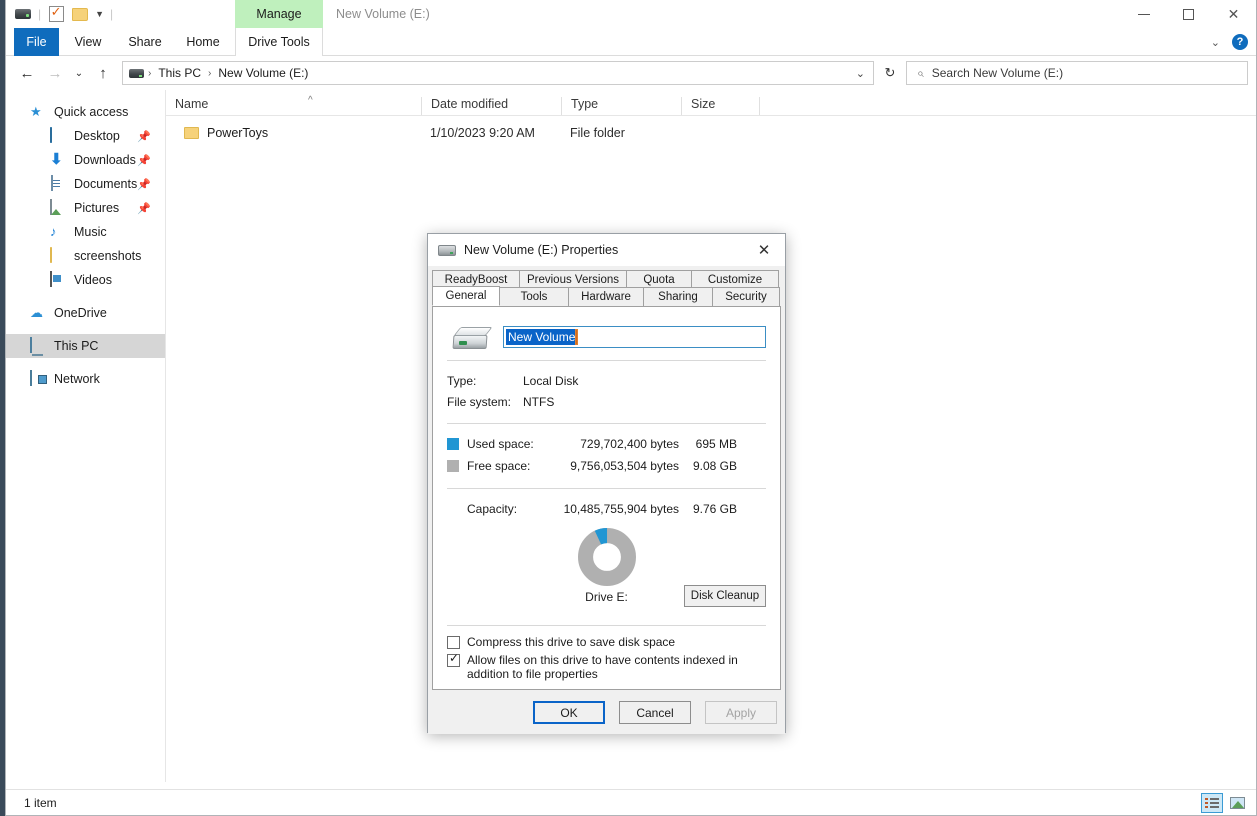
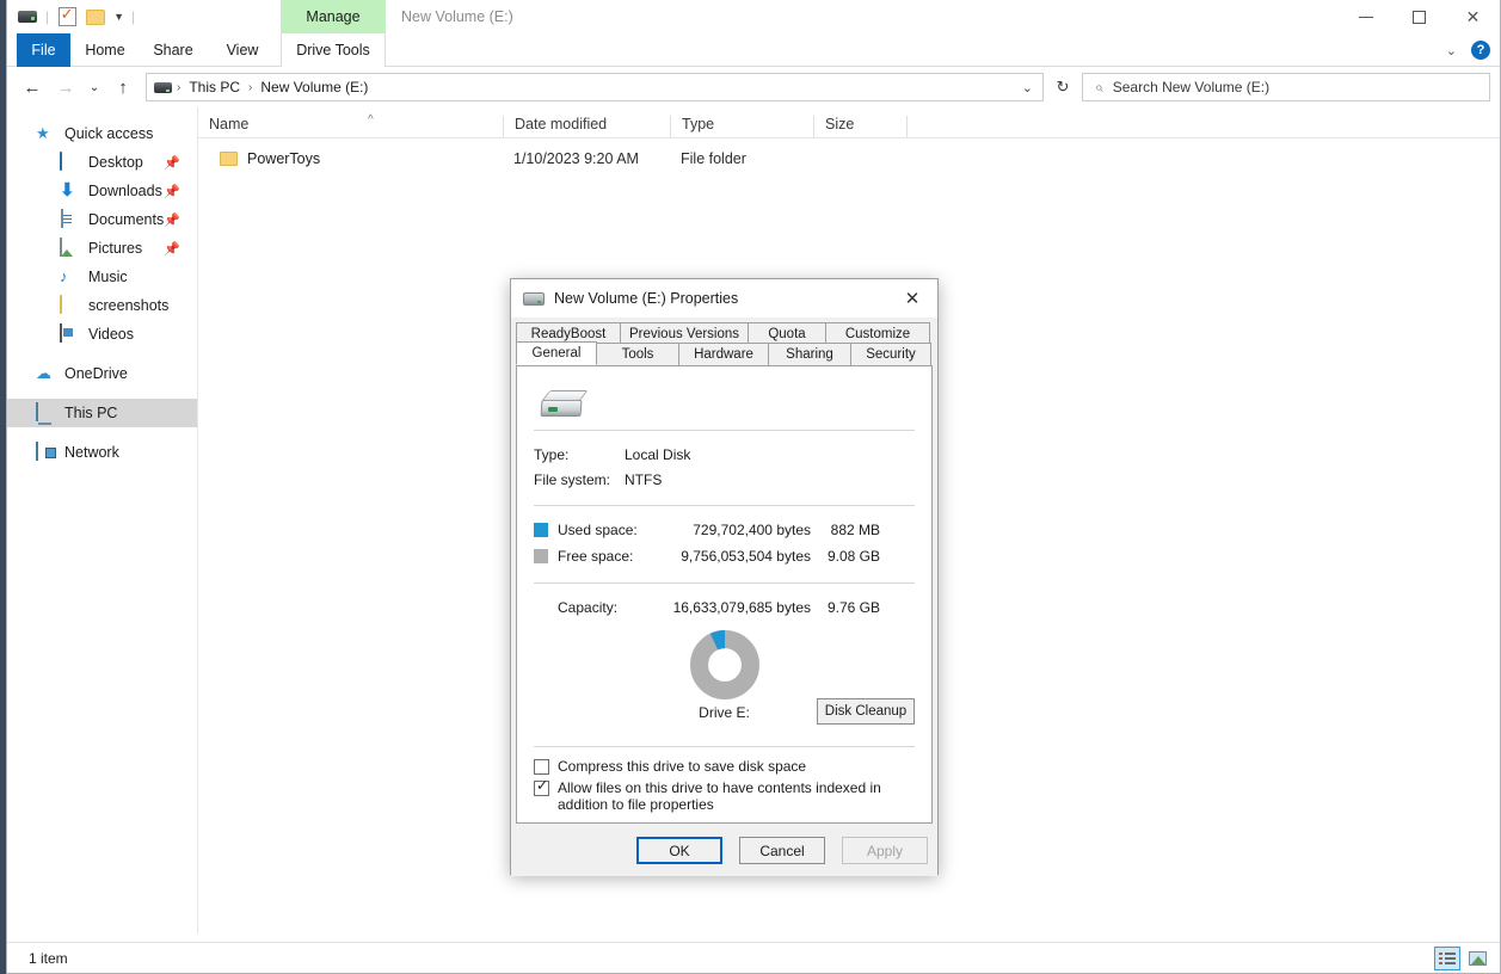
  |
  ▼
  |
  Manage
  New Volume (E:)
  ✕
  File
- View
+ Home
  Share
- Home
+ View
  Drive Tools
  ⌄
  ?
  ←
  →
  ⌄
  ↑
  ›
  This PC
  ›
  New Volume (E:)
  ⌄
  ↻
  Search New Volume (E:)
  ★
  Quick access
  Desktop
  📌
  ⬇
  Downloads
  📌
  Documents
  📌
  Pictures
  📌
  ♪
  Music
  screenshots
  Videos
  ☁
  OneDrive
  This PC
  Network
  ^
  Name
  Date modified
  Type
  Size
  PowerToys
  1/10/2023 9:20 AM
  File folder
  1 item
  New Volume (E:) Properties
  ✕
  ReadyBoost
  Previous Versions
  Quota
  Customize
  General
  Tools
  Hardware
  Sharing
  Security
- New Volume
  Type:
  Local Disk
  File system:
  NTFS
  Used space:
  729,702,400 bytes
- 695 MB
+ 882 MB
  Free space:
  9,756,053,504 bytes
  9.08 GB
  Capacity:
- 10,485,755,904 bytes
+ 16,633,079,685 bytes
  9.76 GB
  Drive E:
  Disk Cleanup
  Compress this drive to save disk space
  Allow files on this drive to have contents indexed in addition to file properties
  OK
  Cancel
  Apply
